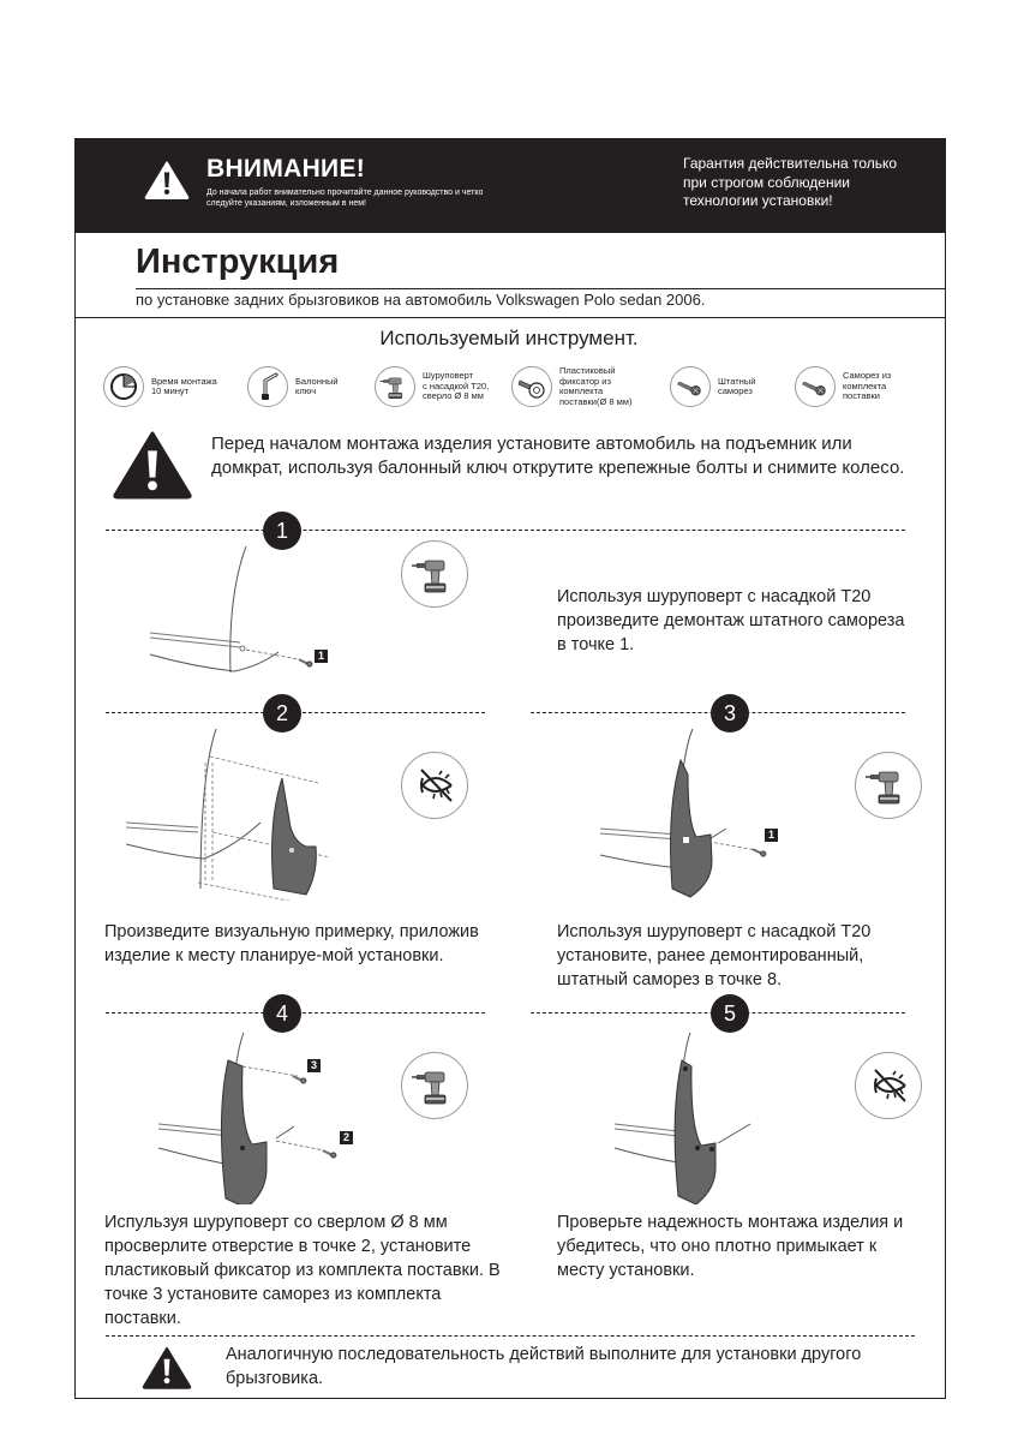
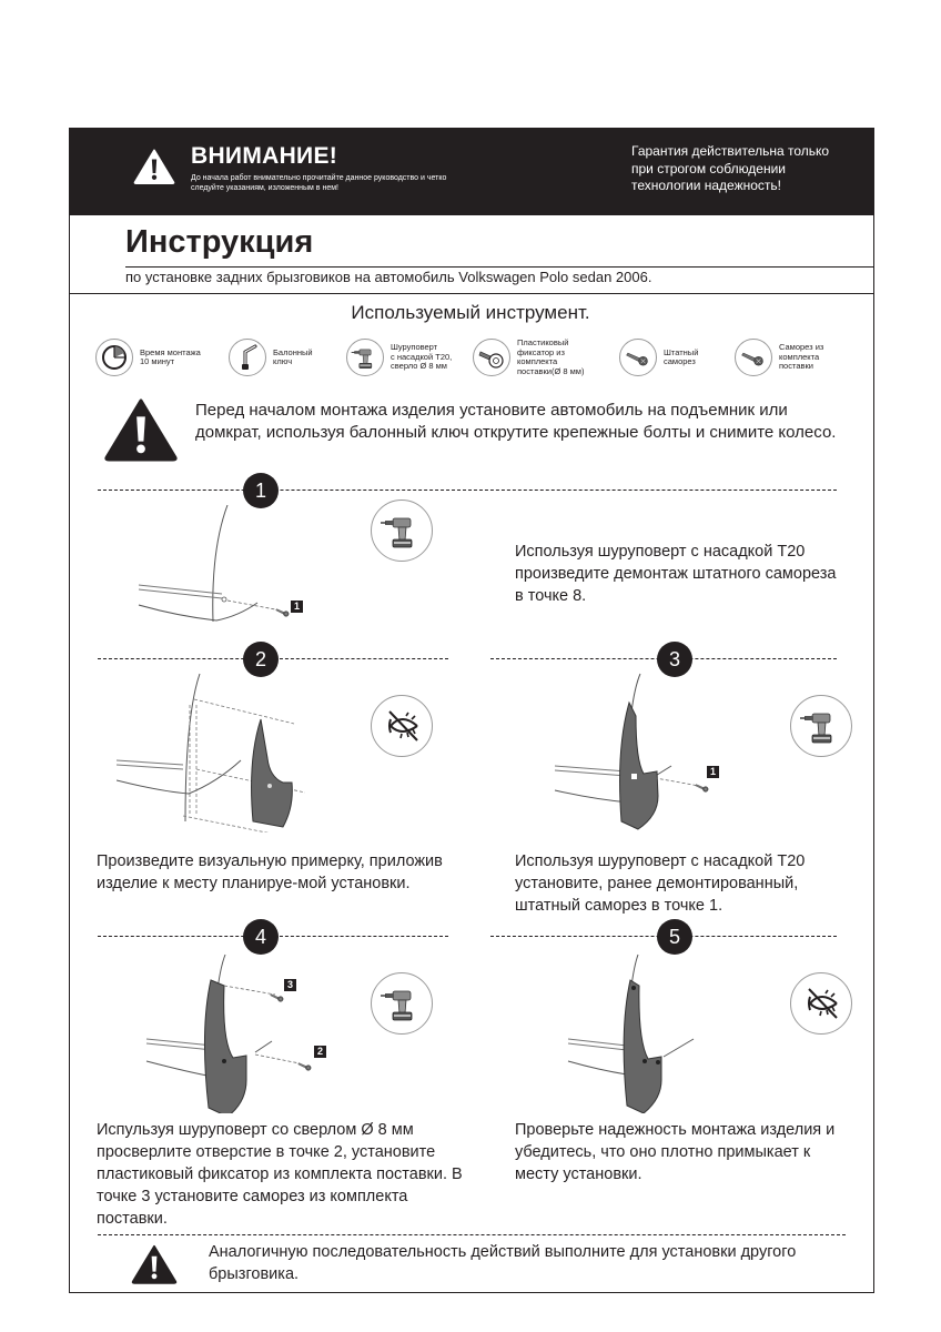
  ВНИМАНИЕ!
- Гарантия действительна только при строгом соблюдении технологии установки!
+ Гарантия действительна только при строгом соблюдении технологии надежность!
  Инструкция
  по установке задних брызговиков на автомобиль Volkswagen Polo sedan 2006.
  Используемый инструмент.
  Время монтажа
  10 минут
  Балонный
  ключ
  Шуруповерт
  с насадкой Т20,
  сверло Ø 8 мм
  Пластиковый
  фиксатор из
  комплекта
  поставки(Ø 8 мм)
  Штатный
  саморез
  Саморез из
  комплекта
  поставки
  Перед началом монтажа изделия установите автомобиль на подъемник или домкрат, используя балонный ключ открутите крепежные болты и снимите колесо.
  1
  1
- Используя шуруповерт с насадкой Т20 произведите демонтаж штатного самореза в точке 1.
+ Используя шуруповерт с насадкой Т20 произведите демонтаж штатного самореза в точке 8.
  2
  Произведите визуальную примерку, приложив изделие к месту планируе-мой установки.
  3
  1
- Используя шуруповерт с насадкой Т20 установите, ранее демонтированный, штатный саморез в точке 8.
+ Используя шуруповерт с насадкой Т20 установите, ранее демонтированный, штатный саморез в точке 1.
  4
  3
  2
  Испульзуя шуруповерт со сверлом Ø 8 мм просверлите отверстие в точке 2, установите пластиковый фиксатор из комплекта поставки. В точке 3 установите саморез из комплекта поставки.
  5
  Проверьте надежность монтажа изделия и убедитесь, что оно плотно примыкает к месту установки.
  Аналогичную последовательность действий выполните для установки другого брызговика.
